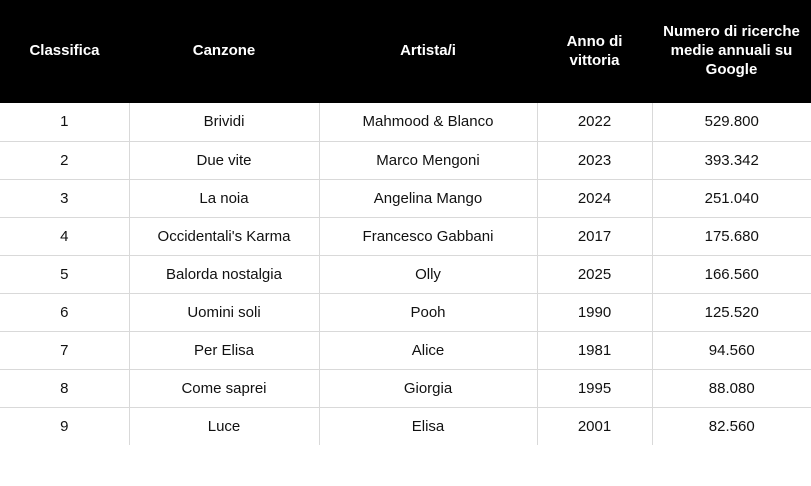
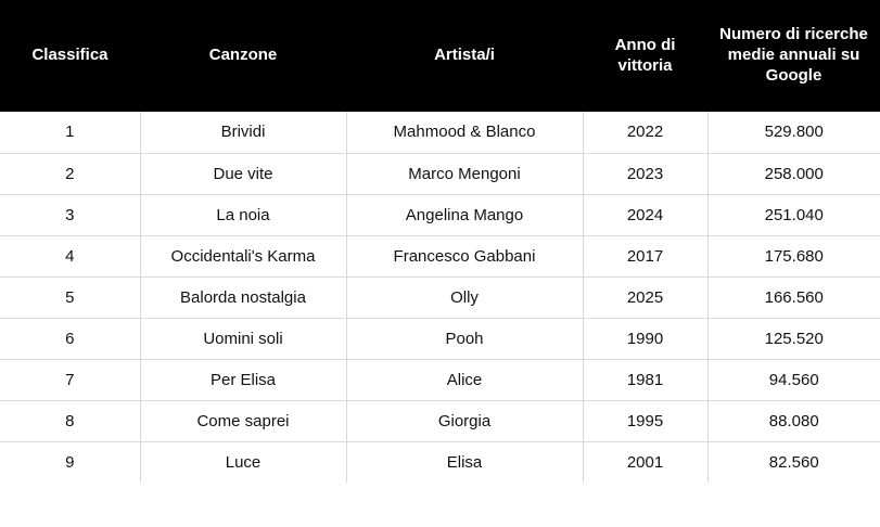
  Classifica	Canzone	Artista/i	Anno di vittoria	Numero di ricerche medie annuali su Google
  1	Brividi	Mahmood & Blanco	2022	529.800
- 2	Due vite	Marco Mengoni	2023	393.342
+ 2	Due vite	Marco Mengoni	2023	258.000
  3	La noia	Angelina Mango	2024	251.040
  4	Occidentali's Karma	Francesco Gabbani	2017	175.680
  5	Balorda nostalgia	Olly	2025	166.560
  6	Uomini soli	Pooh	1990	125.520
  7	Per Elisa	Alice	1981	94.560
  8	Come saprei	Giorgia	1995	88.080
  9	Luce	Elisa	2001	82.560
